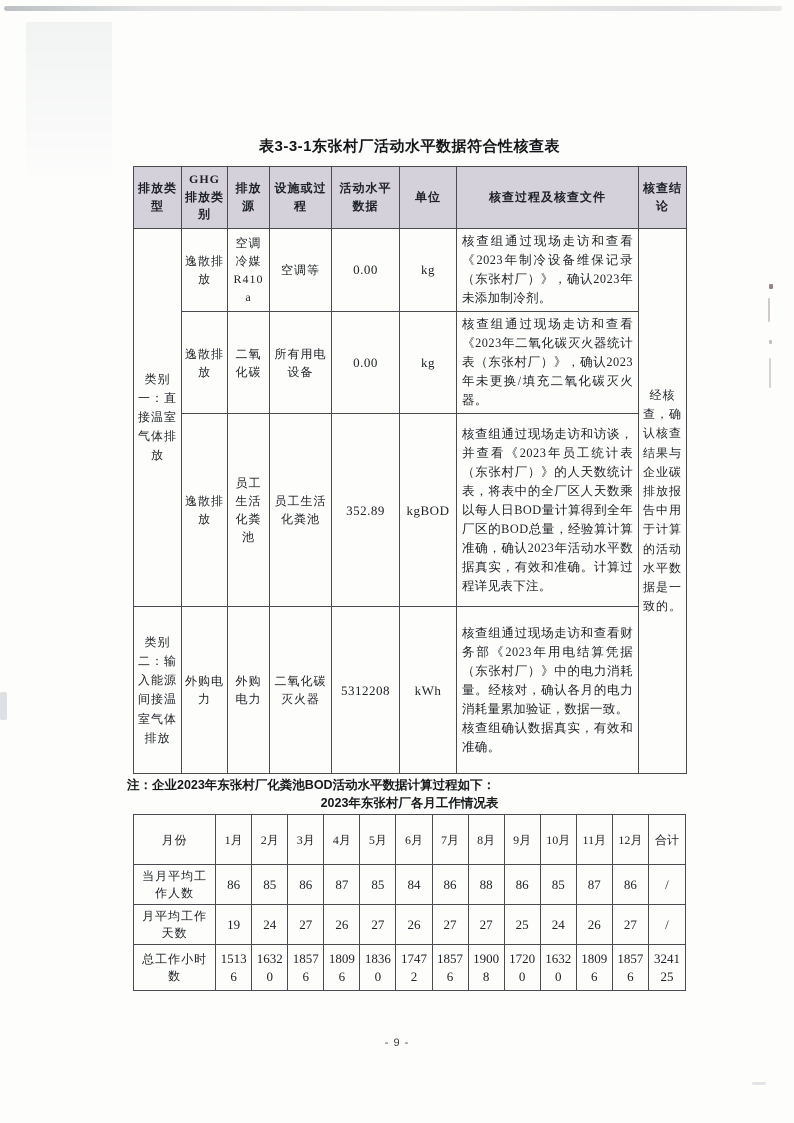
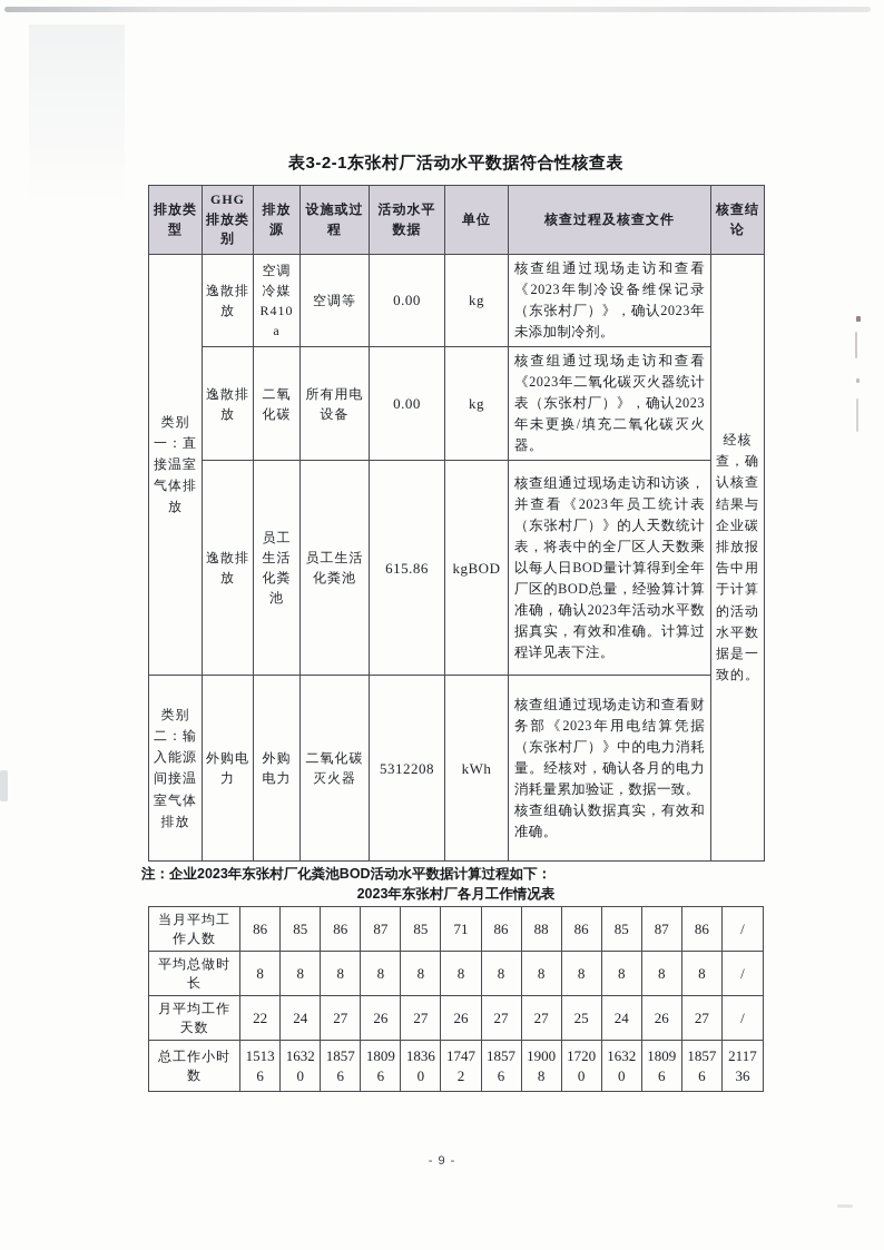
- 表3-3-1东张村厂活动水平数据符合性核查表
+ 表3-2-1东张村厂活动水平数据符合性核查表
  排放类型	GHG排放类别	排放源	设施或过程	活动水平数据	单位	核查过程及核查文件	核查结论
  类别一：直接温室气体排放	逸散排放	空调冷媒R410a	空调等	0.00	kg	核查组通过现场走访和查看《2023年制冷设备维保记录（东张村厂）》，确认2023年未添加制冷剂。	经核查，确认核查结果与企业碳排放报告中用于计算的活动水平数据是一致的。
  逸散排放	二氧化碳	所有用电设备	0.00	kg	核查组通过现场走访和查看《2023年二氧化碳灭火器统计表（东张村厂）》，确认2023年未更换/填充二氧化碳灭火器。
- 逸散排放	员工生活化粪池	员工生活化粪池	352.89	kgBOD	核查组通过现场走访和访谈，并查看《2023年员工统计表（东张村厂）》的人天数统计表，将表中的全厂区人天数乘以每人日BOD量计算得到全年厂区的BOD总量，经验算计算准确，确认2023年活动水平数据真实，有效和准确。计算过程详见表下注。
+ 逸散排放	员工生活化粪池	员工生活化粪池	615.86	kgBOD	核查组通过现场走访和访谈，并查看《2023年员工统计表（东张村厂）》的人天数统计表，将表中的全厂区人天数乘以每人日BOD量计算得到全年厂区的BOD总量，经验算计算准确，确认2023年活动水平数据真实，有效和准确。计算过程详见表下注。
  类别二：输入能源间接温室气体排放	外购电力	外购电力	二氧化碳灭火器	5312208	kWh	核查组通过现场走访和查看财务部《2023年用电结算凭据（东张村厂）》中的电力消耗量。经核对，确认各月的电力消耗量累加验证，数据一致。 核查组确认数据真实，有效和准确。
  注：企业2023年东张村厂化粪池BOD活动水平数据计算过程如下：
  2023年东张村厂各月工作情况表
- 月份	1月	2月	3月	4月	5月	6月	7月	8月	9月	10月	11月	12月	合计
- 当月平均工作人数	86	85	86	87	85	84	86	88	86	85	87	86	/
+ 当月平均工作人数	86	85	86	87	85	71	86	88	86	85	87	86	/
+ 平均总做时长	8	8	8	8	8	8	8	8	8	8	8	8	/
- 月平均工作天数	19	24	27	26	27	26	27	27	25	24	26	27	/
+ 月平均工作天数	22	24	27	26	27	26	27	27	25	24	26	27	/
- 总工作小时数	15136	16320	18576	18096	18360	17472	18576	19008	17200	16320	18096	18576	324125
+ 总工作小时数	15136	16320	18576	18096	18360	17472	18576	19008	17200	16320	18096	18576	211736
  - 9 -
